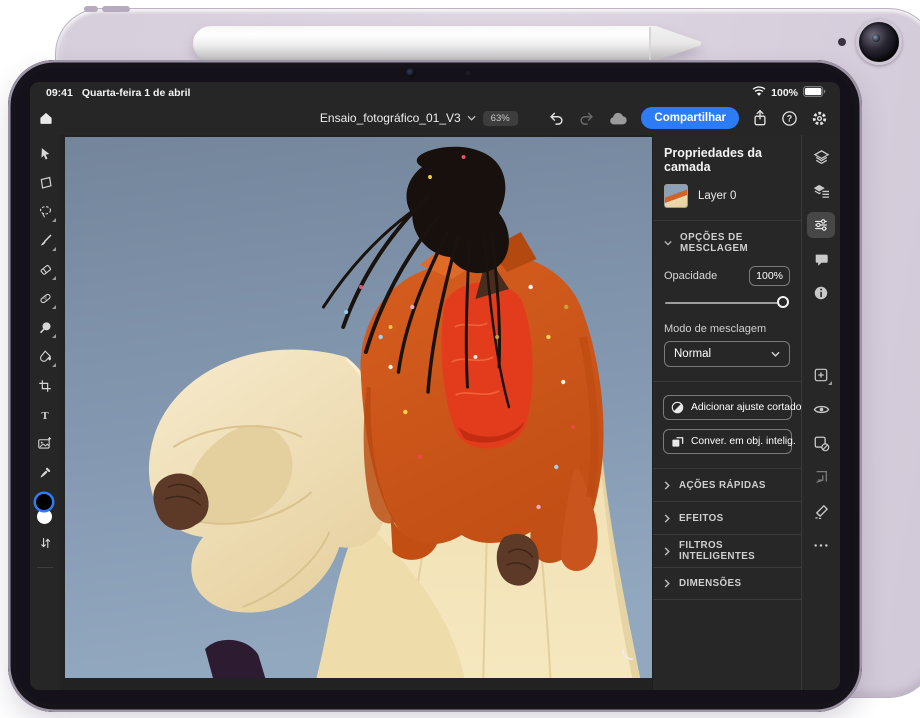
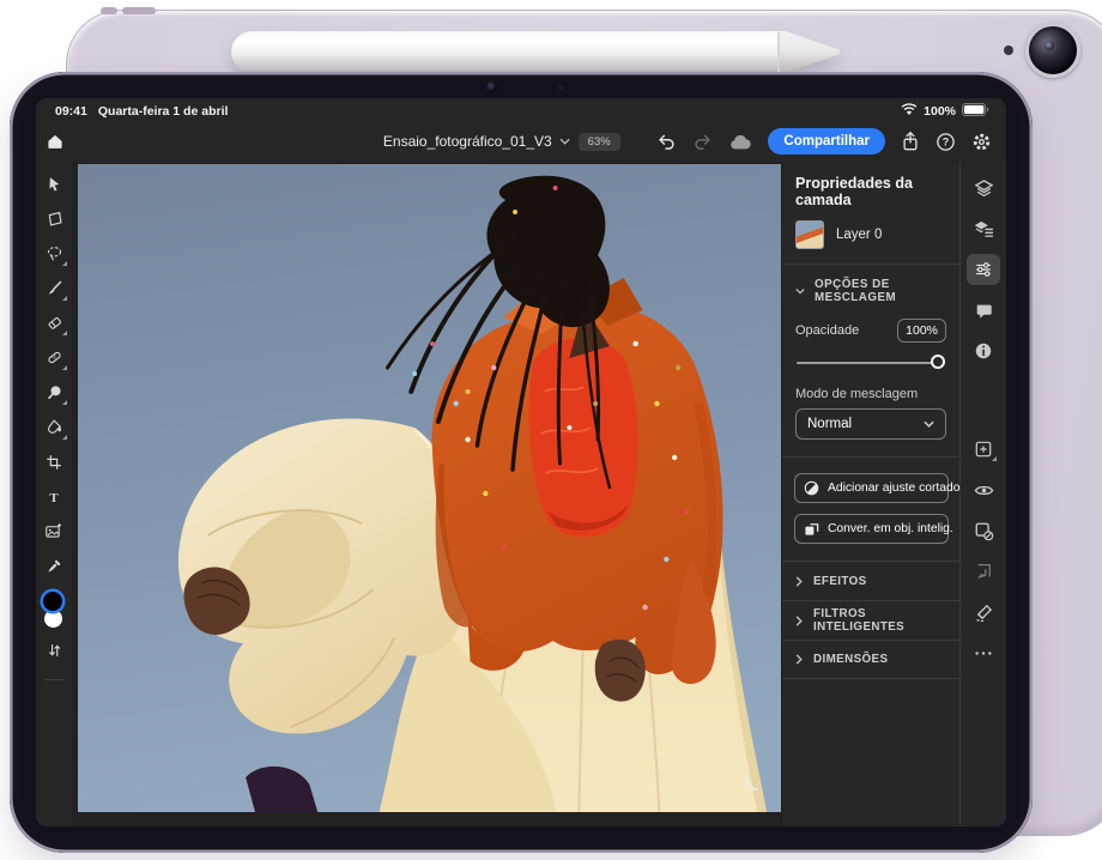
  09:41
  Quarta-feira 1 de abril
  100%
  Ensaio_fotográfico_01_V3
  63%
  Compartilhar
  ?
  T
  Propriedades da camada
  Layer 0
  OPÇÕES DE MESCLAGEM
  Opacidade
  100%
  Modo de mesclagem
  Normal
  Adicionar ajuste cortado
  Conver. em obj. intelig.
- AÇÕES RÁPIDAS
  EFEITOS
  FILTROS INTELIGENTES
  DIMENSÕES
